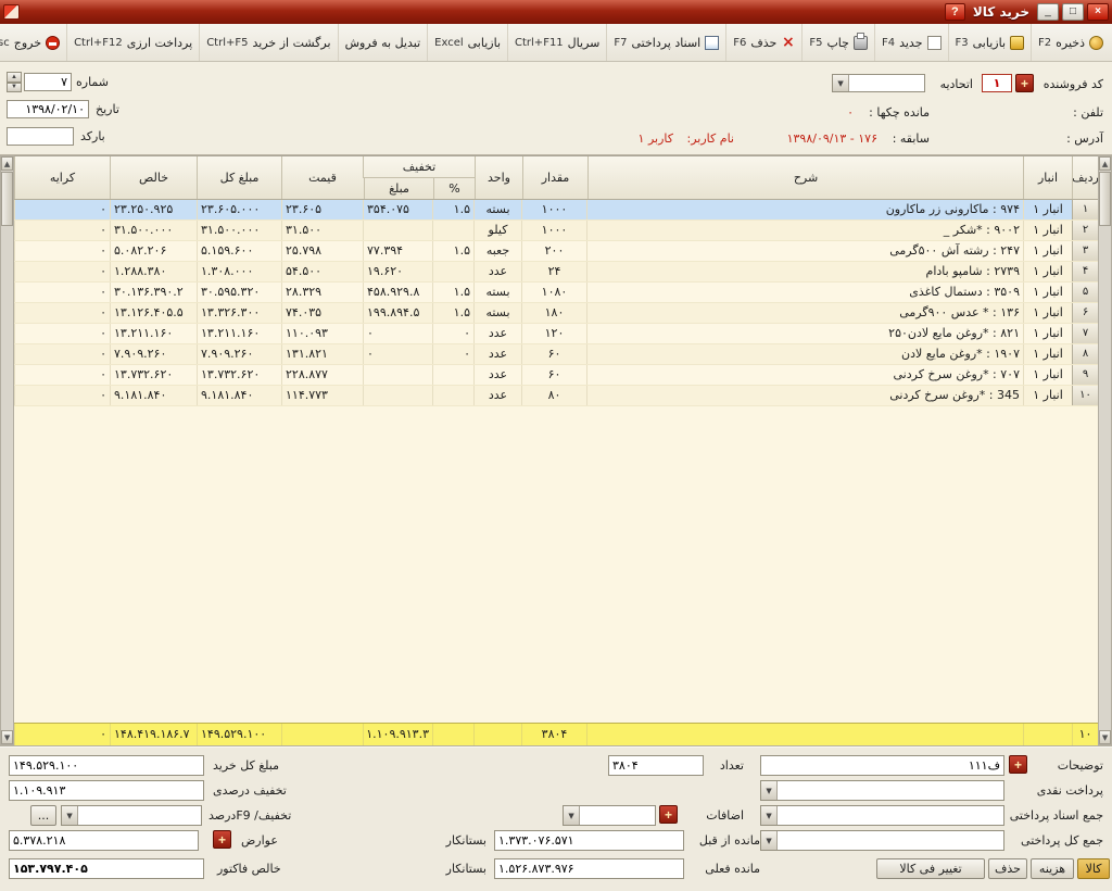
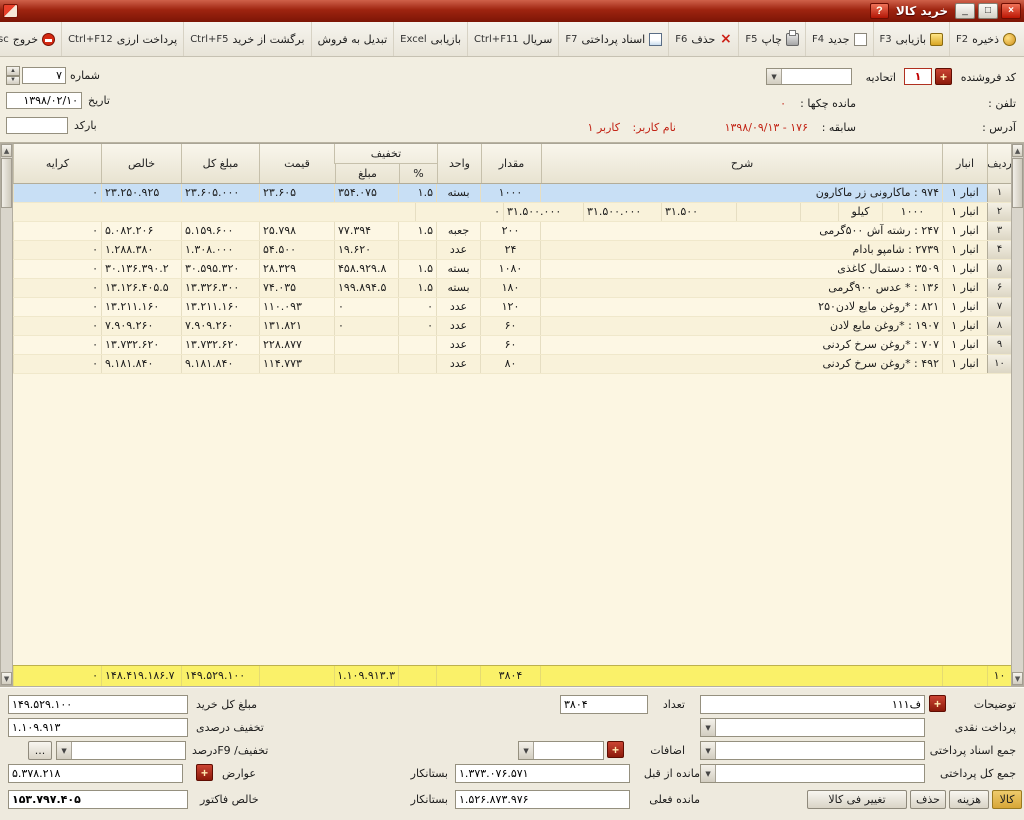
  ×
  □
  _
  خرید کالا
  ?
  ذخیره
  F2
  بازیابی
  F3
  جدید
  F4
  چاپ
  F5
  حذف
  F6
  اسناد پرداختی
  F7
  سریال
  Ctrl+F11
  بازیابی
  Excel
  تبدیل به فروش
  برگشت از خرید
  Ctrl+F5
  پرداخت ارزی
  Ctrl+F12
  خروج
  کد فروشنده
  +
  اتحادیه
  ▼
  تلفن :
  مانده چکها :
  ۰
  آدرس :
  سابقه :
  ۱۷۶ - ۱۳۹۸/۰۹/۱۳
  نام کاربر:
  کاربر ۱
  شماره
  تاریخ
  بارکد
  ▲
  ▼
  ردیف
  انبار
  شرح
  مقدار
  واحد
  تخفیف
  %
  مبلغ
  قیمت
  مبلغ کل
  خالص
  کرایه
  ۱
  انبار ۱
  ۹۷۴ : ماکارونی زر ماکارون
  ۱۰۰۰
  بسته
  ۱.۵
  ۳۵۴.۰۷۵
  ۲۳.۶۰۵
  ۲۳.۶۰۵.۰۰۰
  ۲۳.۲۵۰.۹۲۵
  ۰
  ۲
  انبار ۱
- ۹۰۰۲ : *شکر _
  ۱۰۰۰
  کیلو
  ۳۱.۵۰۰
  ۳۱.۵۰۰.۰۰۰
  ۳۱.۵۰۰.۰۰۰
  ۰
  ۳
  انبار ۱
  ۲۴۷ : رشته آش ۵۰۰گرمی
  ۲۰۰
  جعبه
  ۱.۵
  ۷۷.۳۹۴
  ۲۵.۷۹۸
  ۵.۱۵۹.۶۰۰
  ۵.۰۸۲.۲۰۶
  ۰
  ۴
  انبار ۱
  ۲۷۳۹ : شامپو بادام
  ۲۴
  عدد
  ۱۹.۶۲۰
  ۵۴.۵۰۰
  ۱.۳۰۸.۰۰۰
  ۱.۲۸۸.۳۸۰
  ۰
  ۵
  انبار ۱
  ۳۵۰۹ : دستمال کاغذی
  ۱۰۸۰
  بسته
  ۱.۵
  ۴۵۸.۹۲۹.۸
  ۲۸.۳۲۹
  ۳۰.۵۹۵.۳۲۰
  ۳۰.۱۳۶.۳۹۰.۲
  ۰
  ۶
  انبار ۱
  ۱۳۶ : * عدس ۹۰۰گرمی
  ۱۸۰
  بسته
  ۱.۵
  ۱۹۹.۸۹۴.۵
  ۷۴.۰۳۵
  ۱۳.۳۲۶.۳۰۰
  ۱۳.۱۲۶.۴۰۵.۵
  ۰
  ۷
  انبار ۱
  ۸۲۱ : *روغن مایع لادن۲۵۰
  ۱۲۰
  عدد
  ۰
  ۰
  ۱۱۰.۰۹۳
  ۱۳.۲۱۱.۱۶۰
  ۱۳.۲۱۱.۱۶۰
  ۰
  ۸
  انبار ۱
  ۱۹۰۷ : *روغن مایع لادن
  ۶۰
  عدد
  ۰
  ۰
  ۱۳۱.۸۲۱
  ۷.۹۰۹.۲۶۰
  ۷.۹۰۹.۲۶۰
  ۰
  ۹
  انبار ۱
  ۷۰۷ : *روغن سرخ کردنی
  ۶۰
  عدد
  ۲۲۸.۸۷۷
  ۱۳.۷۳۲.۶۲۰
  ۱۳.۷۳۲.۶۲۰
  ۰
  ۱۰
  انبار ۱
- 345 : *روغن سرخ کردنی
+ ۴۹۲ : *روغن سرخ کردنی
  ۸۰
  عدد
  ۱۱۴.۷۷۳
  ۹.۱۸۱.۸۴۰
  ۹.۱۸۱.۸۴۰
  ۰
  ۱۰
  ۳۸۰۴
  ۱.۱۰۹.۹۱۳.۳
  ۱۴۹.۵۲۹.۱۰۰
  ۱۴۸.۴۱۹.۱۸۶.۷
  ۰
  ▲
  ▼
  توضیحات
  +
  پرداخت نقدی
  ▼
  جمع اسناد پرداختی
  ▼
  جمع کل پرداختی
  ▼
  کالا
  هزینه
  حذف
  تغییر فی کالا
  تعداد
  ۳۸۰۴
  اضافات
  +
  ▼
  مانده از قبل
  ۱.۳۷۳.۰۷۶.۵۷۱
  بستانکار
  مانده فعلی
  ۱.۵۲۶.۸۷۳.۹۷۶
  بستانکار
  مبلغ کل خرید
  ۱۴۹.۵۲۹.۱۰۰
  تخفیف درصدی
  ۱.۱۰۹.۹۱۳
  تخفیف/ F9درصد
  ▼
  ...
  عوارض
  +
  ۵.۳۷۸.۲۱۸
  خالص فاکتور
  ۱۵۳.۷۹۷.۴۰۵
